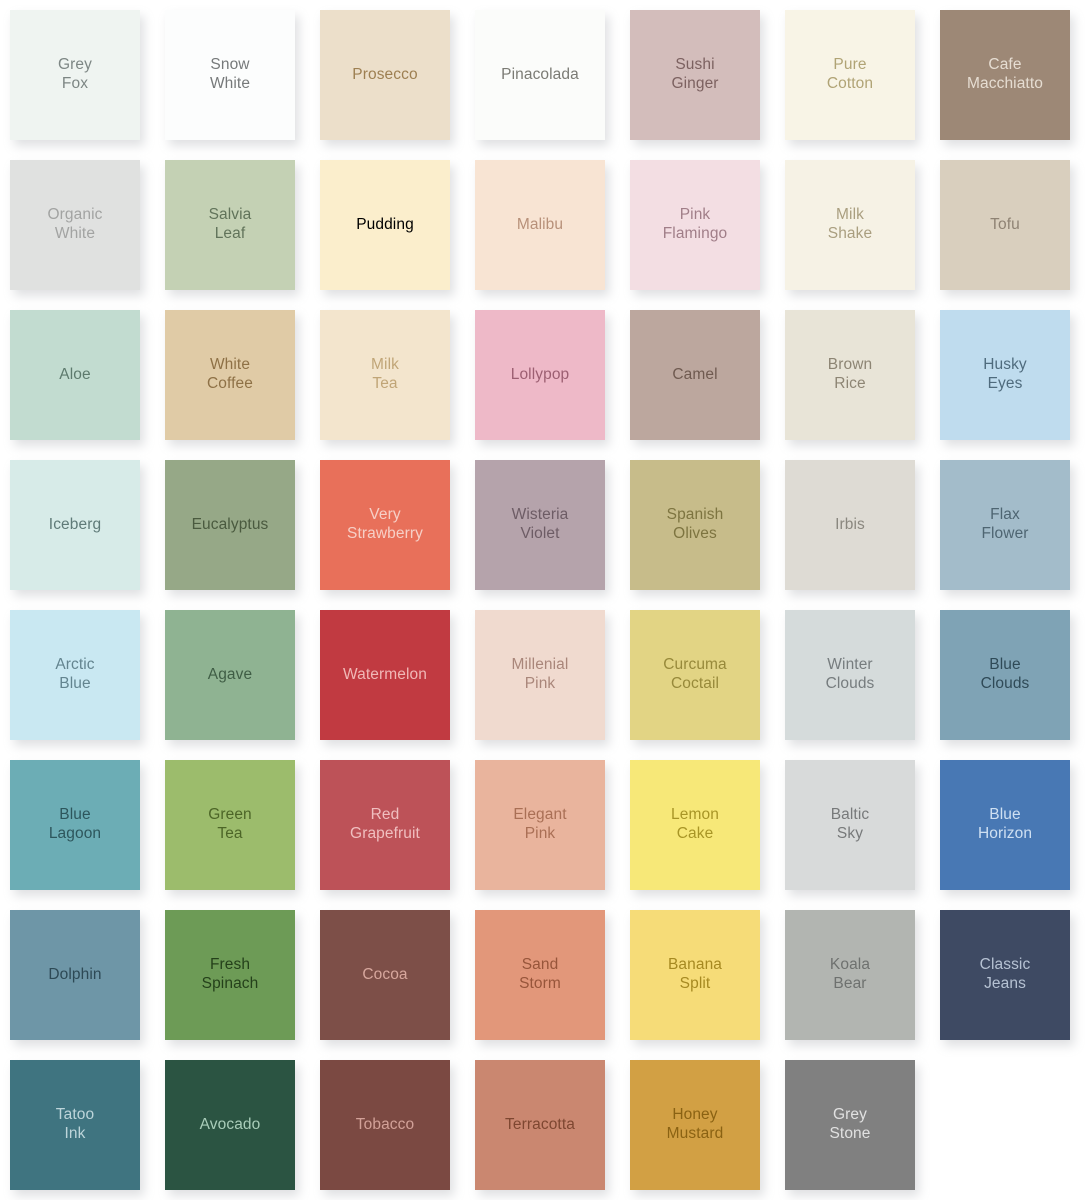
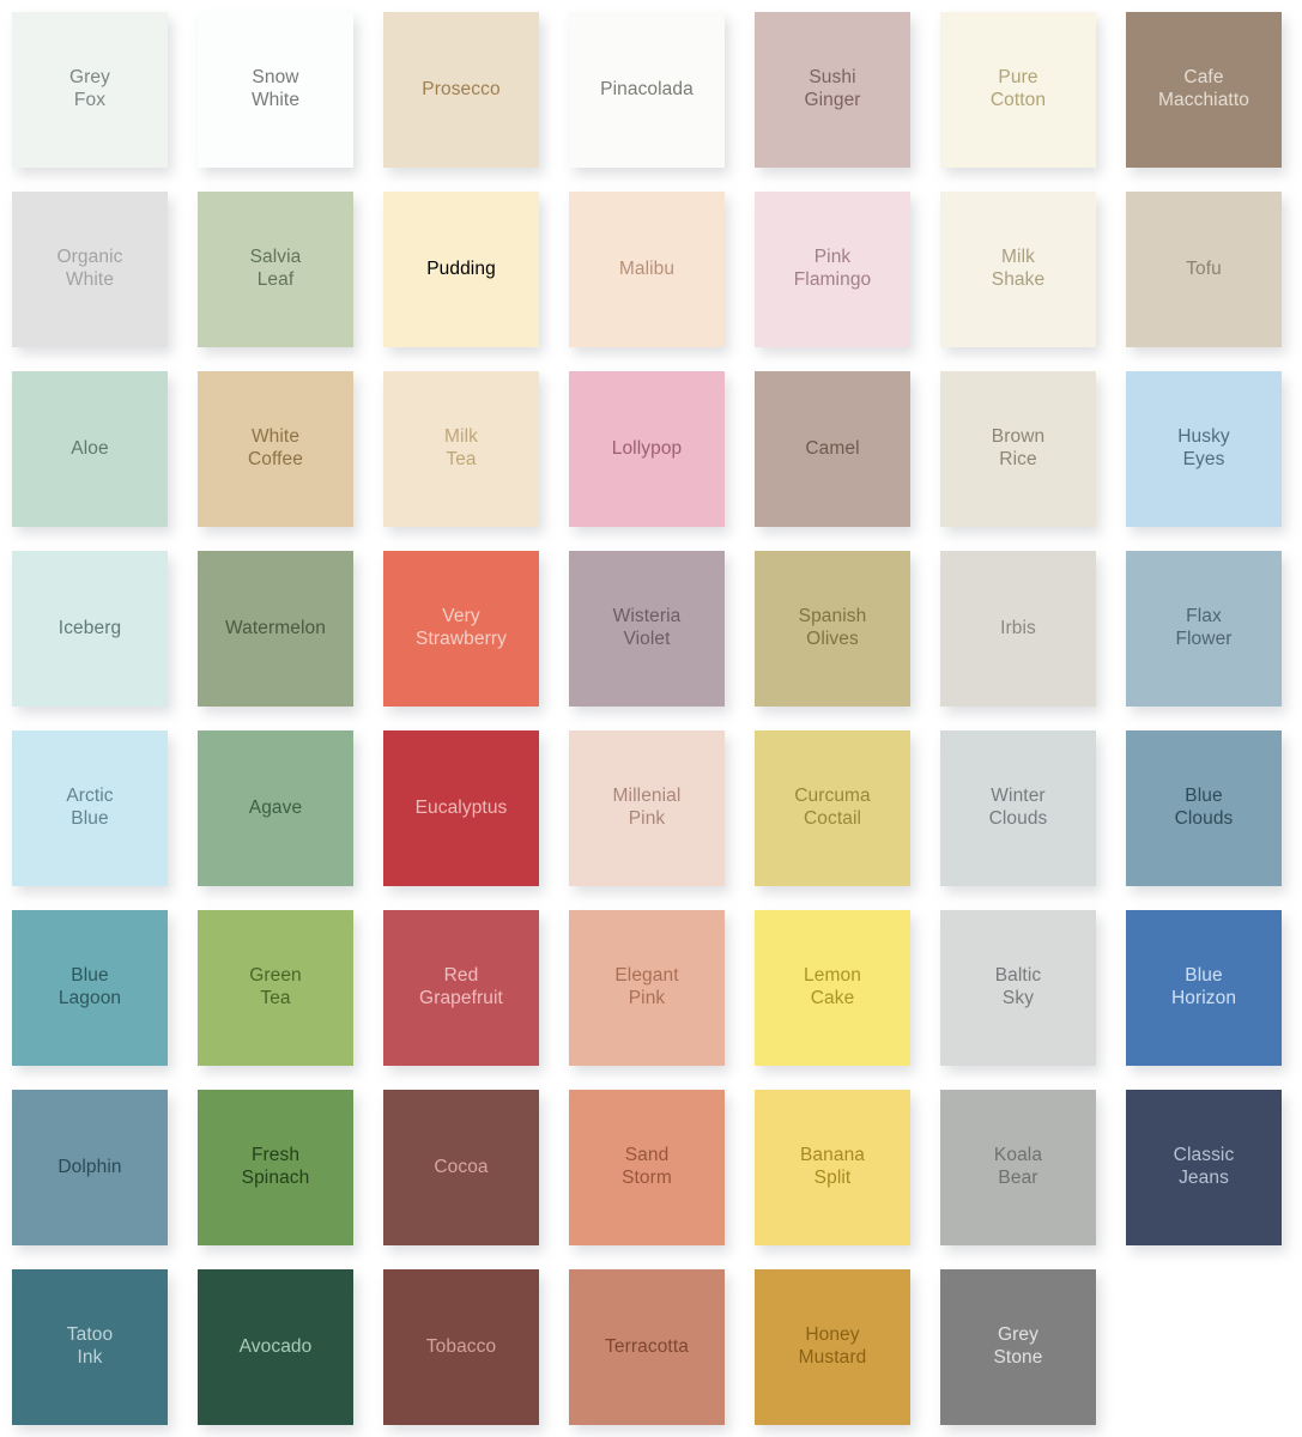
  Grey
  Fox
  Snow
  White
  Prosecco
  Pinacolada
  Sushi
  Ginger
  Pure
  Cotton
  Cafe
  Macchiatto
  Organic
  White
  Salvia
  Leaf
  Pudding
  Malibu
  Pink
  Flamingo
  Milk
  Shake
  Tofu
  Aloe
  White
  Coffee
  Milk
  Tea
  Lollypop
  Camel
  Brown
  Rice
  Husky
  Eyes
  Iceberg
- Eucalyptus
+ Watermelon
  Very
  Strawberry
  Wisteria
  Violet
  Spanish
  Olives
  Irbis
  Flax
  Flower
  Arctic
  Blue
  Agave
- Watermelon
+ Eucalyptus
  Millenial
  Pink
  Curcuma
  Coctail
  Winter
  Clouds
  Blue
  Clouds
  Blue
  Lagoon
  Green
  Tea
  Red
  Grapefruit
  Elegant
  Pink
  Lemon
  Cake
  Baltic
  Sky
  Blue
  Horizon
  Dolphin
  Fresh
  Spinach
  Cocoa
  Sand
  Storm
  Banana
  Split
  Koala
  Bear
  Classic
  Jeans
  Tatoo
  Ink
  Avocado
  Tobacco
  Terracotta
  Honey
  Mustard
  Grey
  Stone
